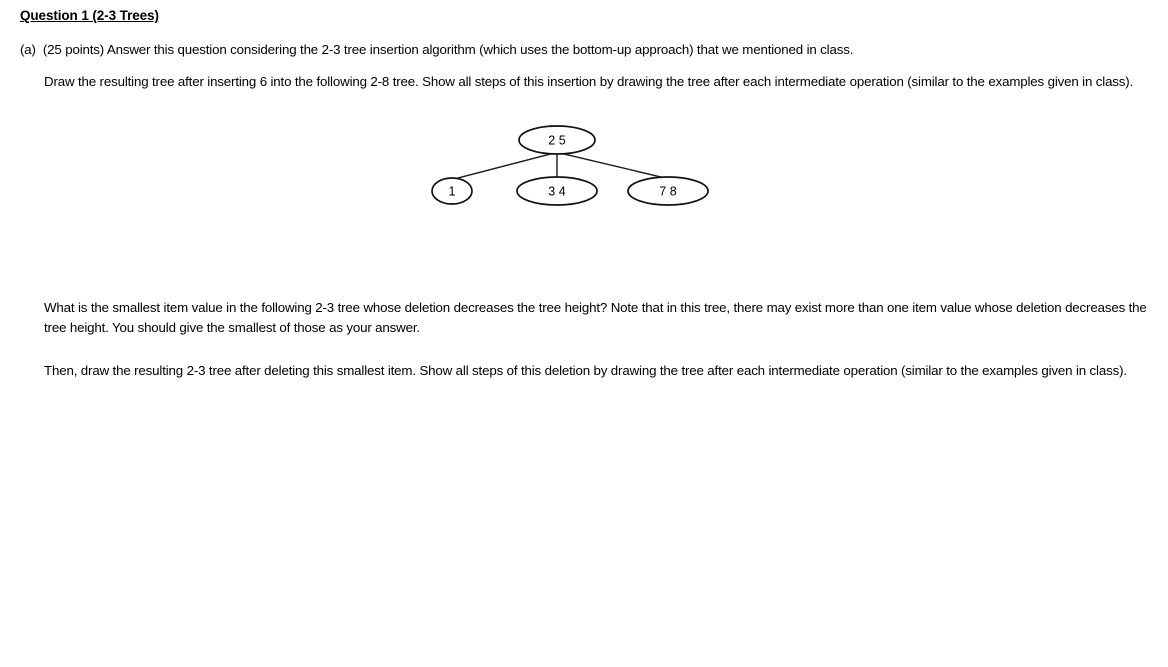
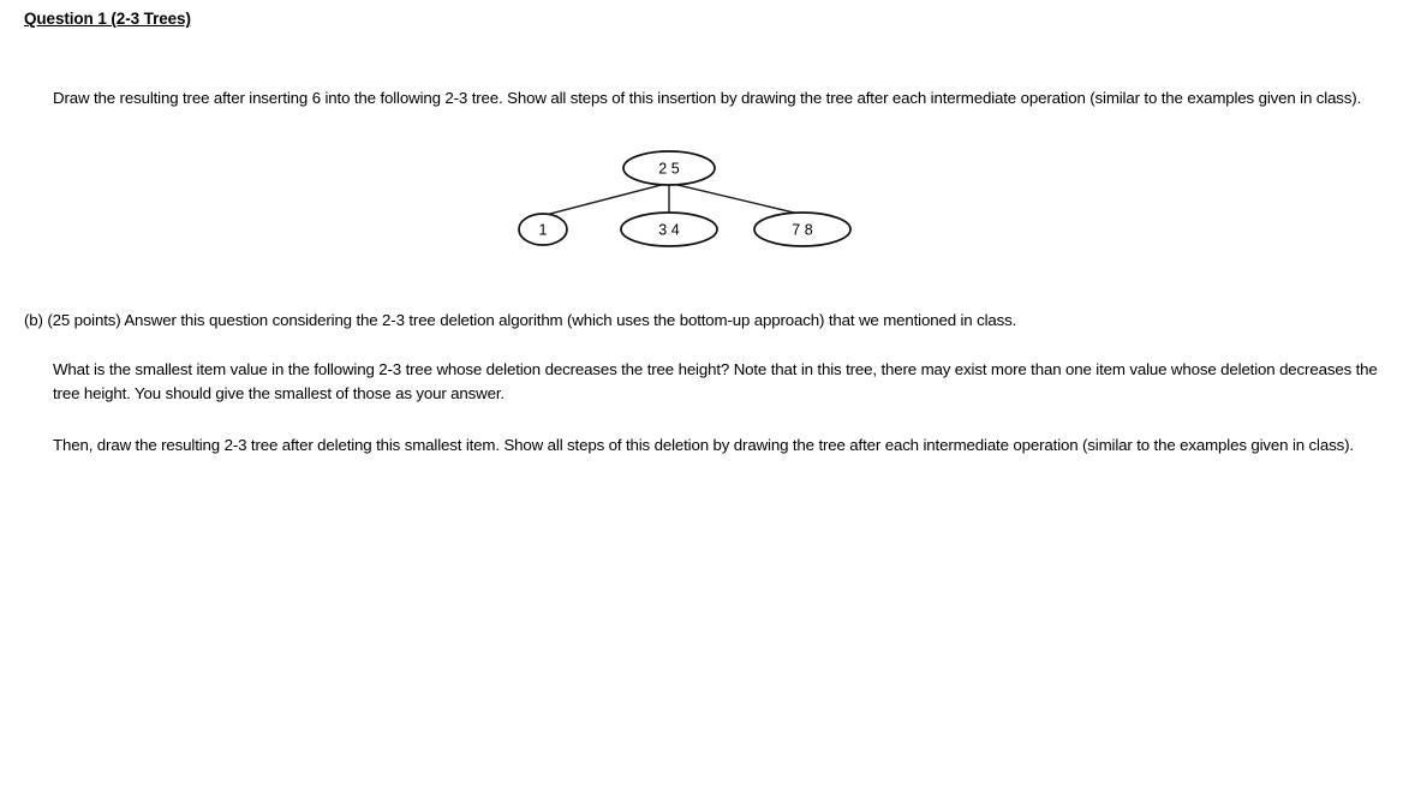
  Question 1 (2-3 Trees)
- (a) (25 points) Answer this question considering the 2-3 tree insertion algorithm (which uses the bottom-up approach) that we mentioned in class.
- Draw the resulting tree after inserting 6 into the following 2-8 tree. Show all steps of this insertion by drawing the tree after each intermediate operation (similar to the examples given in class).
+ Draw the resulting tree after inserting 6 into the following 2-3 tree. Show all steps of this insertion by drawing the tree after each intermediate operation (similar to the examples given in class).
  2 5
  1
  3 4
  7 8
+ (b) (25 points) Answer this question considering the 2-3 tree deletion algorithm (which uses the bottom-up approach) that we mentioned in class.
  What is the smallest item value in the following 2-3 tree whose deletion decreases the tree height? Note that in this tree, there may exist more than one item value whose deletion decreases the tree height. You should give the smallest of those as your answer.
  Then, draw the resulting 2-3 tree after deleting this smallest item. Show all steps of this deletion by drawing the tree after each intermediate operation (similar to the examples given in class).
